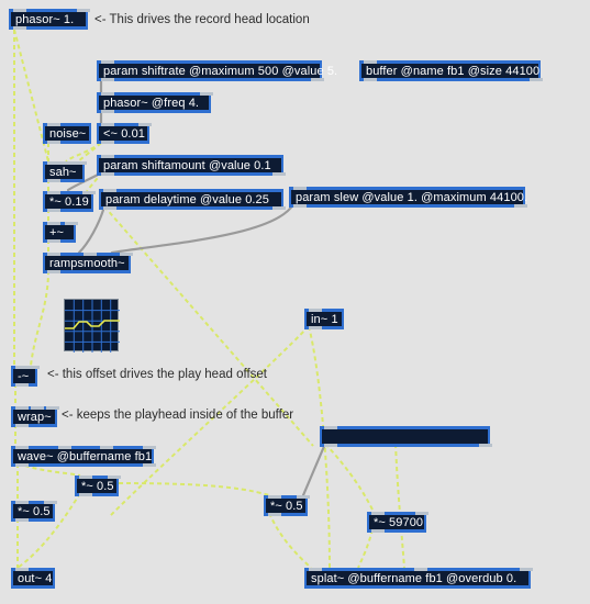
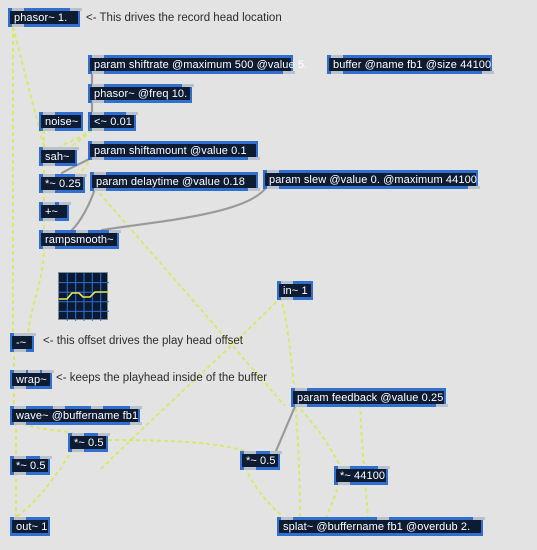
  phasor~ 1.
  param shiftrate @maximum 500 @value 5.
  buffer @name fb1 @size 44100
- phasor~ @freq 4.
+ phasor~ @freq 10.
  <~ 0.01
  noise~
  param shiftamount @value 0.1
  sah~
- *~ 0.19
+ *~ 0.25
- param delaytime @value 0.25
+ param delaytime @value 0.18
- param slew @value 1. @maximum 44100.
+ param slew @value 0. @maximum 44100.
  +~
  rampsmooth~
  -~
  in~ 1
  wrap~
+ param feedback @value 0.25
  wave~ @buffername fb1
  *~ 0.5
  *~ 0.5
  *~ 0.5
- *~ 59700
+ *~ 44100
- out~ 4
+ out~ 1
- splat~ @buffername fb1 @overdub 0.
+ splat~ @buffername fb1 @overdub 2.
  <- This drives the record head location
  <- this offset drives the play head offset
  <- keeps the playhead inside of the buffer
